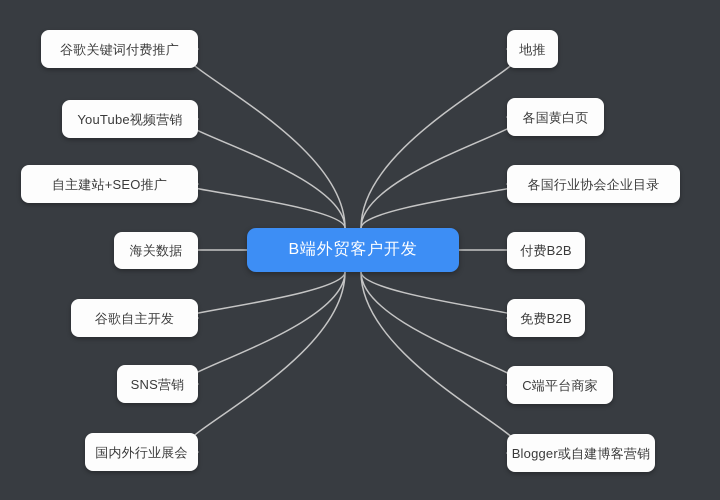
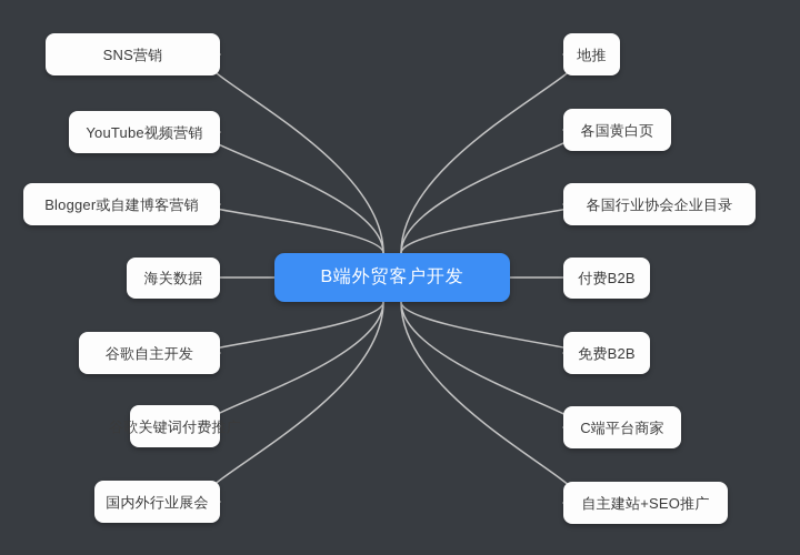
- 谷歌关键词付费推广
+ SNS营销
  YouTube视频营销
- 自主建站+SEO推广
+ Blogger或自建博客营销
  海关数据
  谷歌自主开发
- SNS营销
+ 谷歌关键词付费推广
  国内外行业展会
  地推
  各国黄白页
  各国行业协会企业目录
  付费B2B
  免费B2B
  C端平台商家
- Blogger或自建博客营销
+ 自主建站+SEO推广
  B端外贸客户开发
